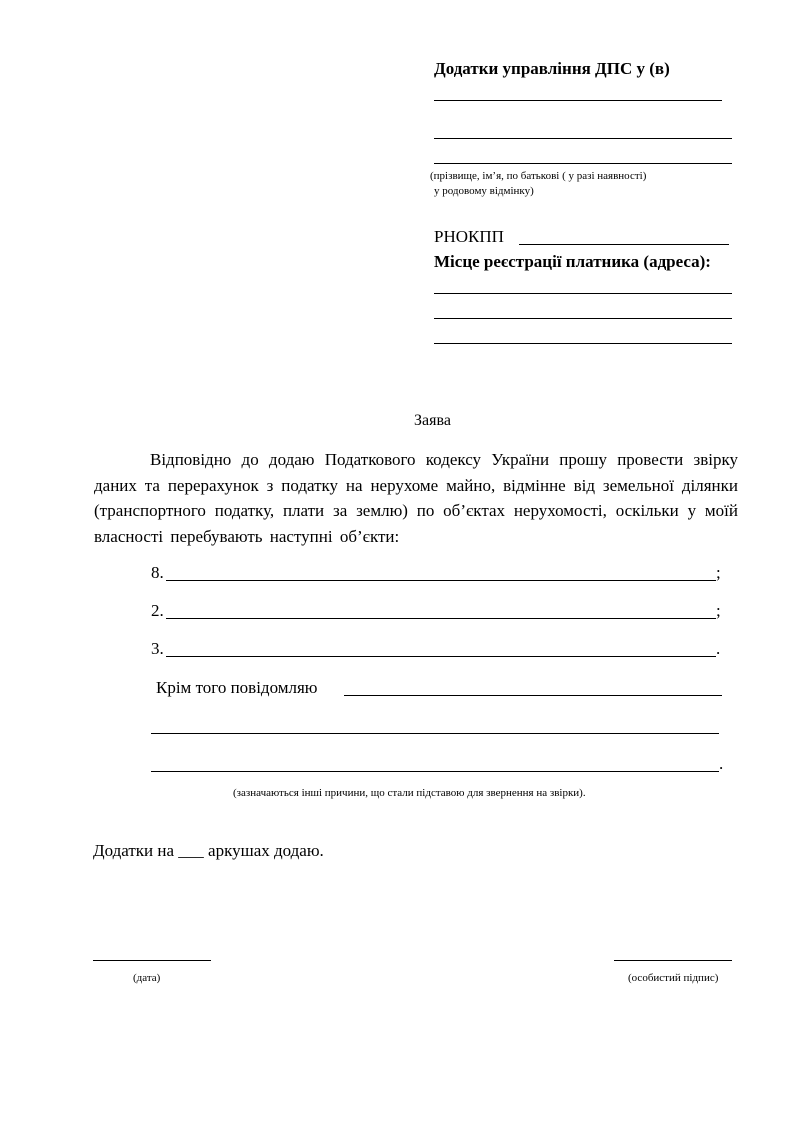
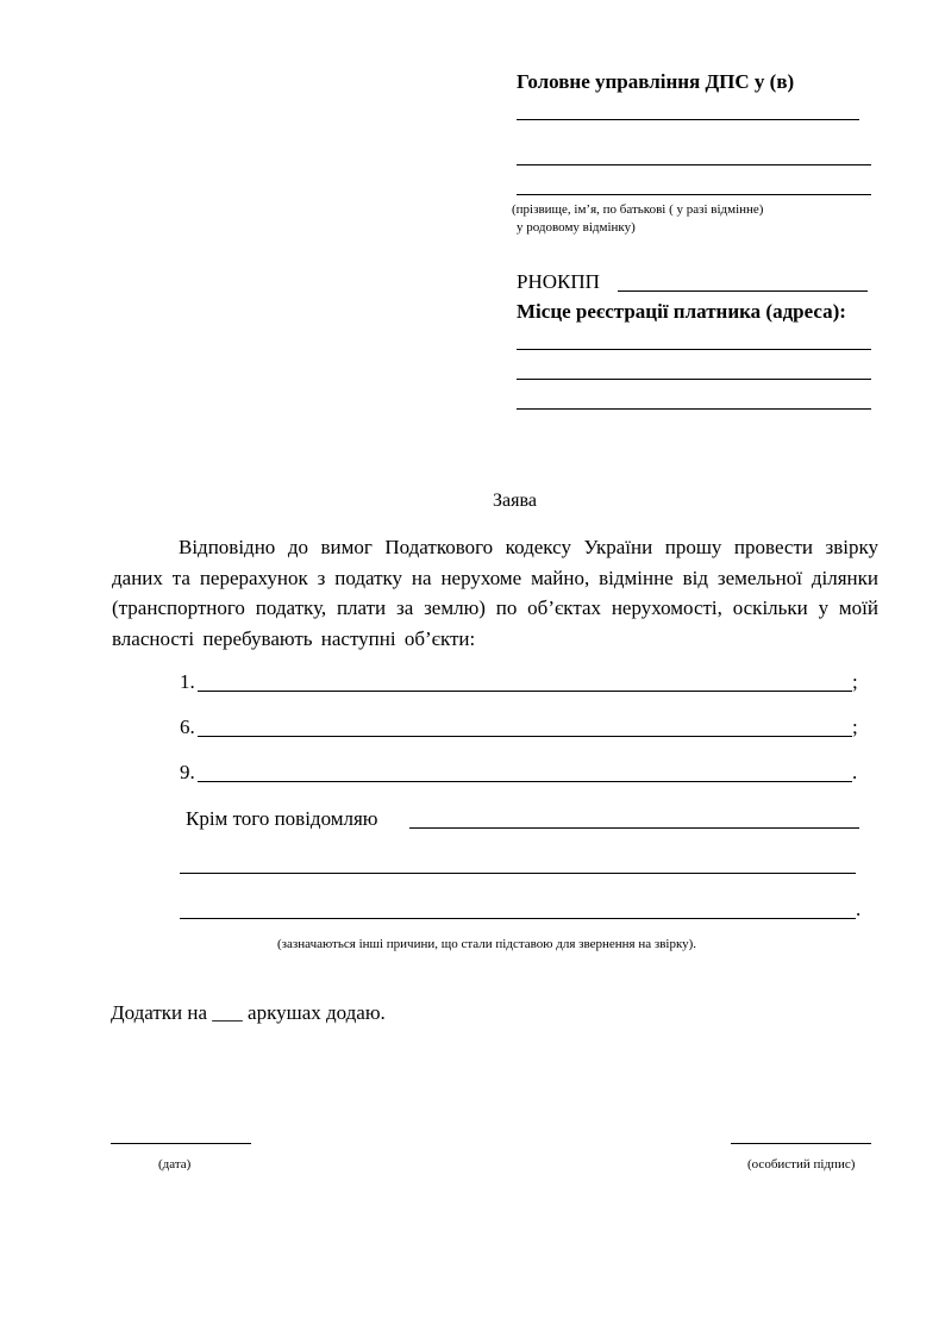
- Додатки управління ДПС у (в)
+ Головне управління ДПС у (в)
- (прізвище, ім’я, по батькові ( у разі наявності)
+ (прізвище, ім’я, по батькові ( у разі відмінне)
  у родовому відмінку)
  РНОКПП
  Місце реєстрації платника (адреса):
  Заява
- Відповідно до додаю Податкового кодексу України прошу провести звірку даних та перерахунок з податку на нерухоме майно, відмінне від земельної ділянки (транспортного податку, плати за землю) по об’єктах нерухомості, оскільки у моїй власності перебувають наступні об’єкти:
+ Відповідно до вимог Податкового кодексу України прошу провести звірку даних та перерахунок з податку на нерухоме майно, відмінне від земельної ділянки (транспортного податку, плати за землю) по об’єктах нерухомості, оскільки у моїй власності перебувають наступні об’єкти:
- 8.
+ 1.
  ;
- 2.
+ 6.
  ;
- 3.
+ 9.
  .
  Крім того повідомляю
  .
- (зазначаються інші причини, що стали підставою для звернення на звірки).
+ (зазначаються інші причини, що стали підставою для звернення на звірку).
  Додатки на ___ аркушах додаю.
  (дата)
  (особистий підпис)
